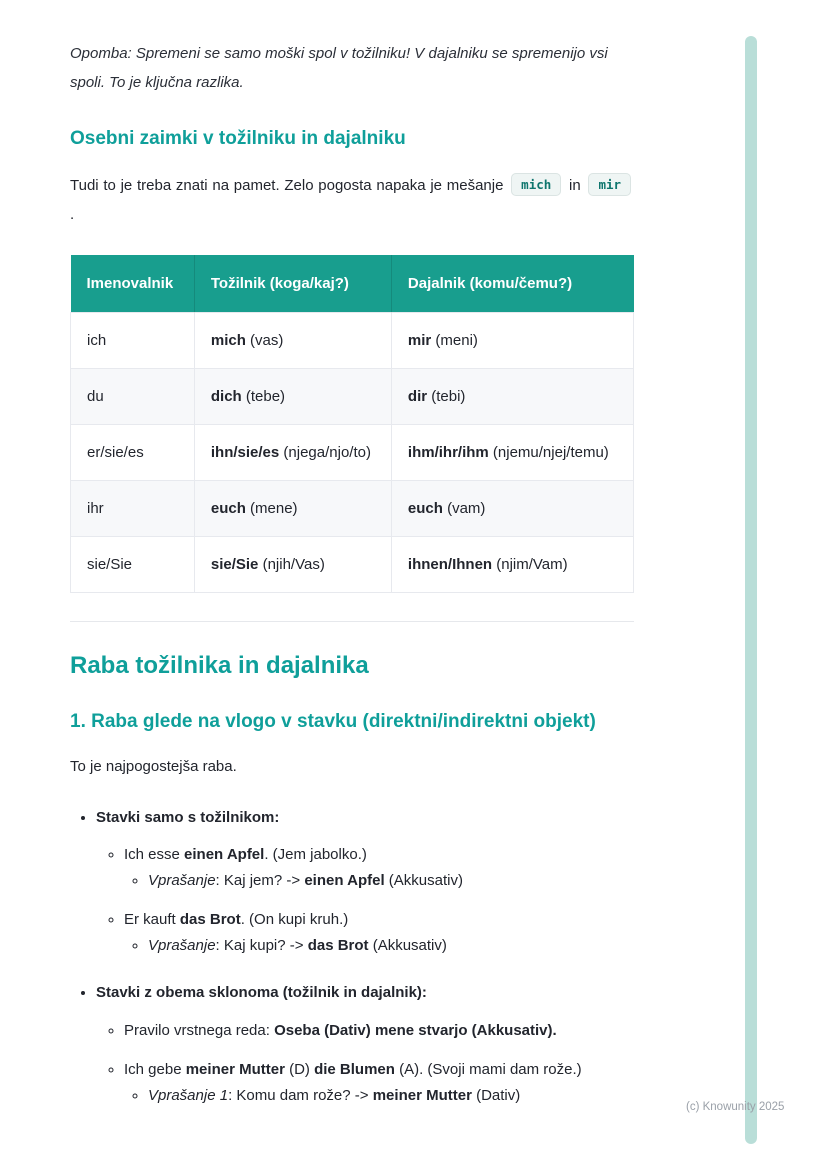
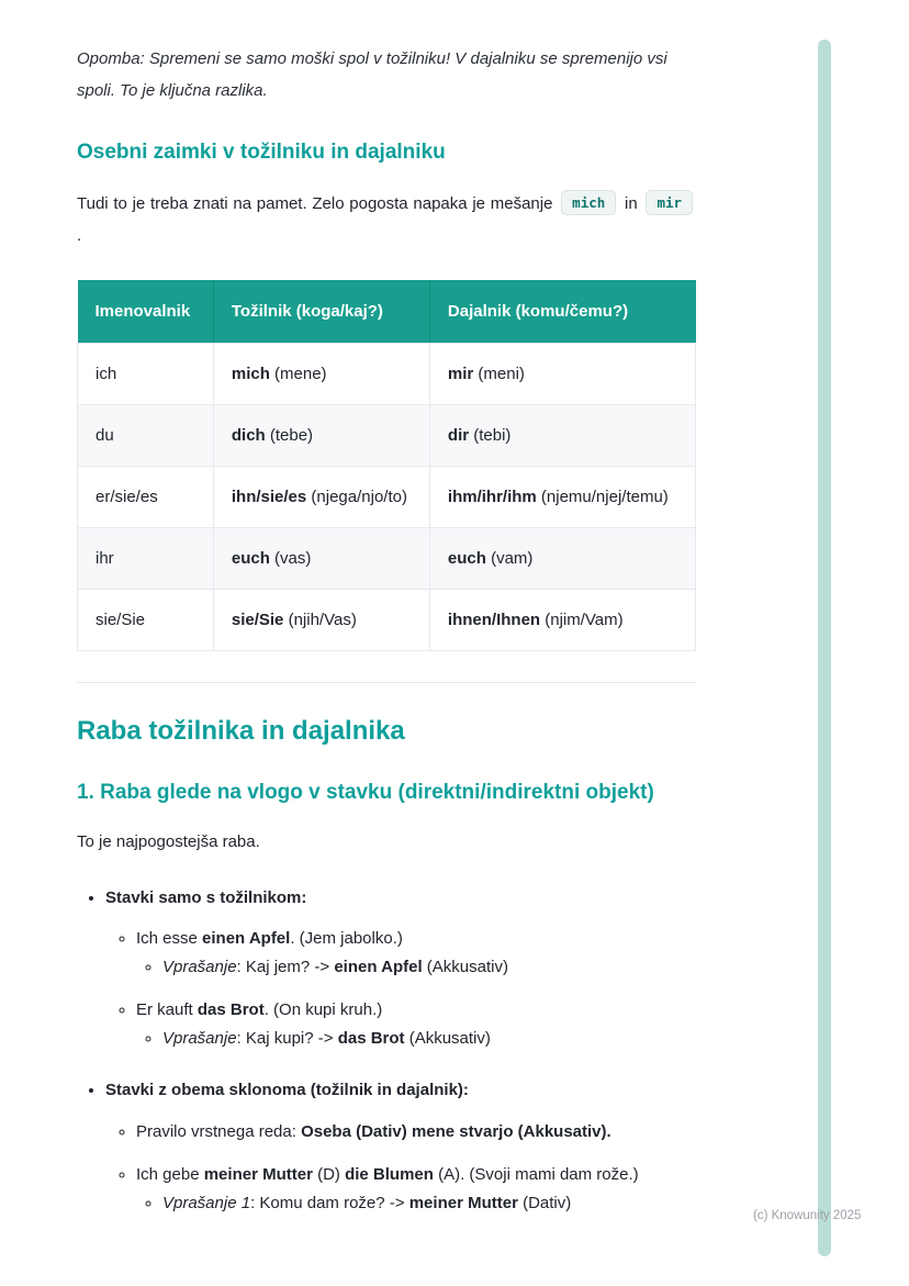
  Opomba: Spremeni se samo moški spol v tožilniku! V dajalniku se spremenijo vsi spoli. To je ključna razlika.
  Osebni zaimki v tožilniku in dajalniku
  Tudi to je treba znati na pamet. Zelo pogosta napaka je mešanje mich in mir .
  Imenovalnik	Tožilnik (koga/kaj?)	Dajalnik (komu/čemu?)
- ich	mich (vas)	mir (meni)
+ ich	mich (mene)	mir (meni)
  du	dich (tebe)	dir (tebi)
  er/sie/es	ihn/sie/es (njega/njo/to)	ihm/ihr/ihm (njemu/njej/temu)
- ihr	euch (mene)	euch (vam)
+ ihr	euch (vas)	euch (vam)
  sie/Sie	sie/Sie (njih/Vas)	ihnen/Ihnen (njim/Vam)
  Raba tožilnika in dajalnika
  1. Raba glede na vlogo v stavku (direktni/indirektni objekt)
  To je najpogostejša raba.
  Stavki samo s tožilnikom:
  Ich esse einen Apfel. (Jem jabolko.)
  Vprašanje: Kaj jem? -> einen Apfel (Akkusativ)
  Er kauft das Brot. (On kupi kruh.)
  Vprašanje: Kaj kupi? -> das Brot (Akkusativ)
  Stavki z obema sklonoma (tožilnik in dajalnik):
  Pravilo vrstnega reda: Oseba (Dativ) mene stvarjo (Akkusativ).
  Ich gebe meiner Mutter (D) die Blumen (A). (Svoji mami dam rože.)
  Vprašanje 1: Komu dam rože? -> meiner Mutter (Dativ)
  (c) Knowunity 2025
